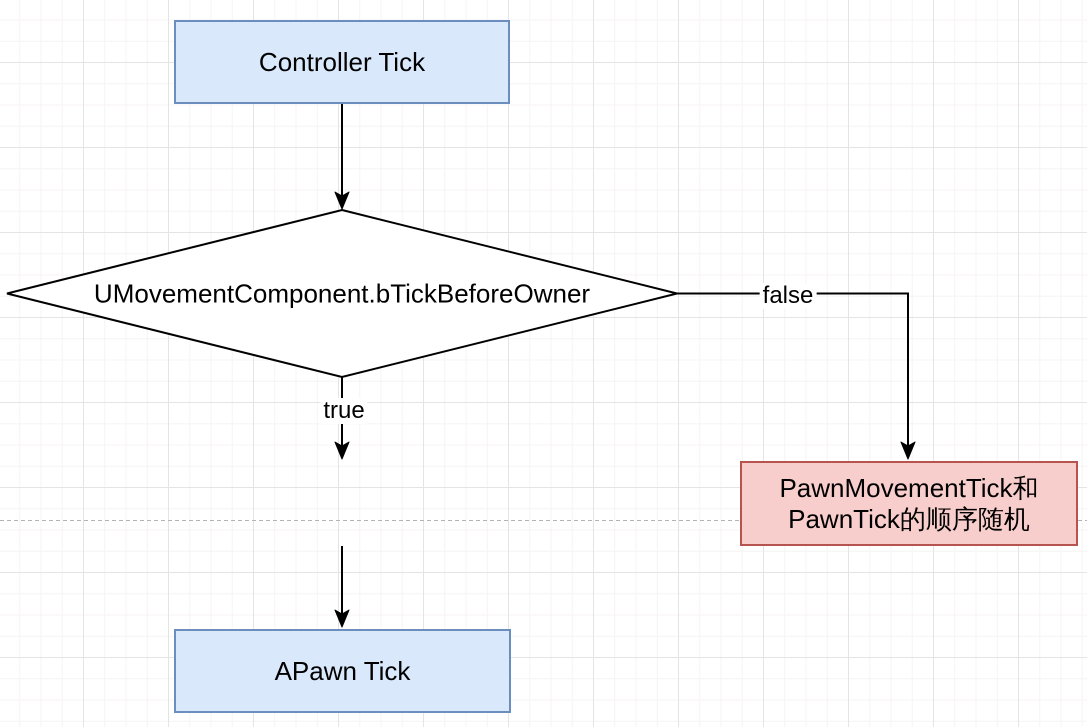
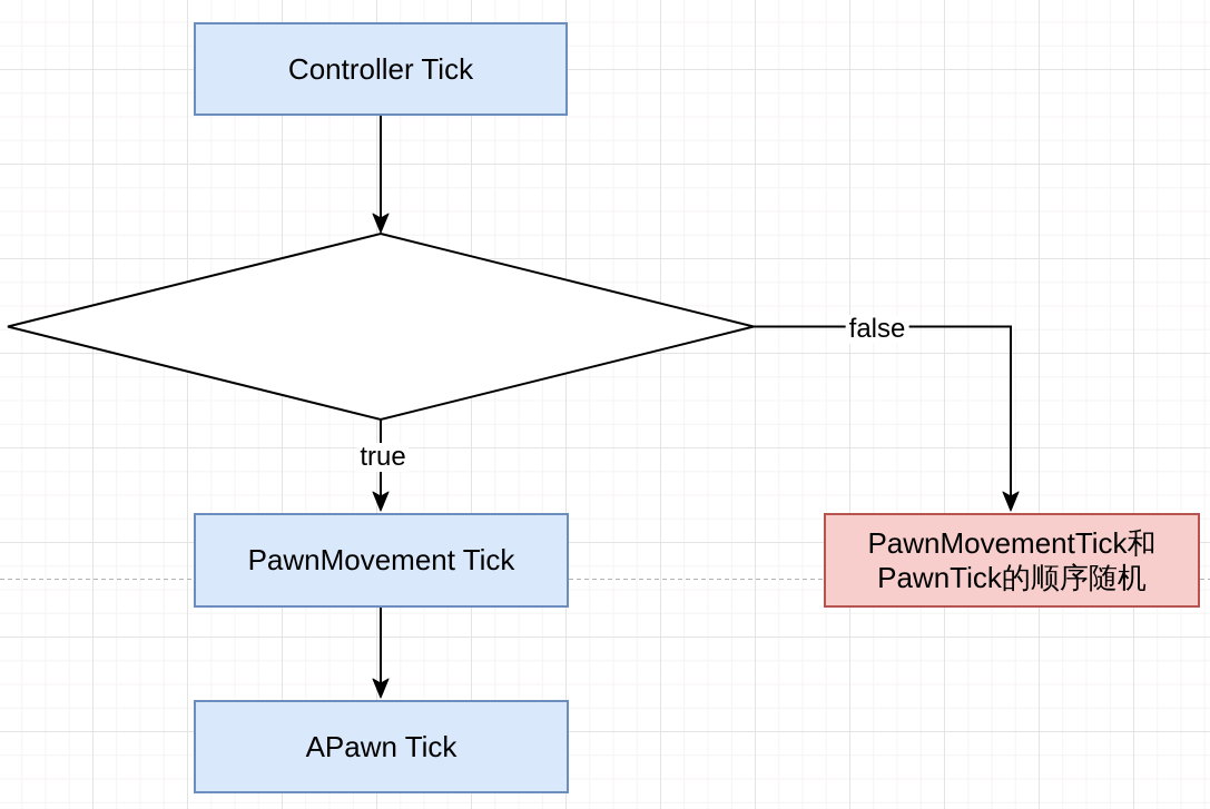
- UMovementComponent.bTickBeforeOwner
  Controller Tick
+ PawnMovement Tick
  APawn Tick
  PawnMovementTick和
  PawnTick的顺序随机
  true
  false
